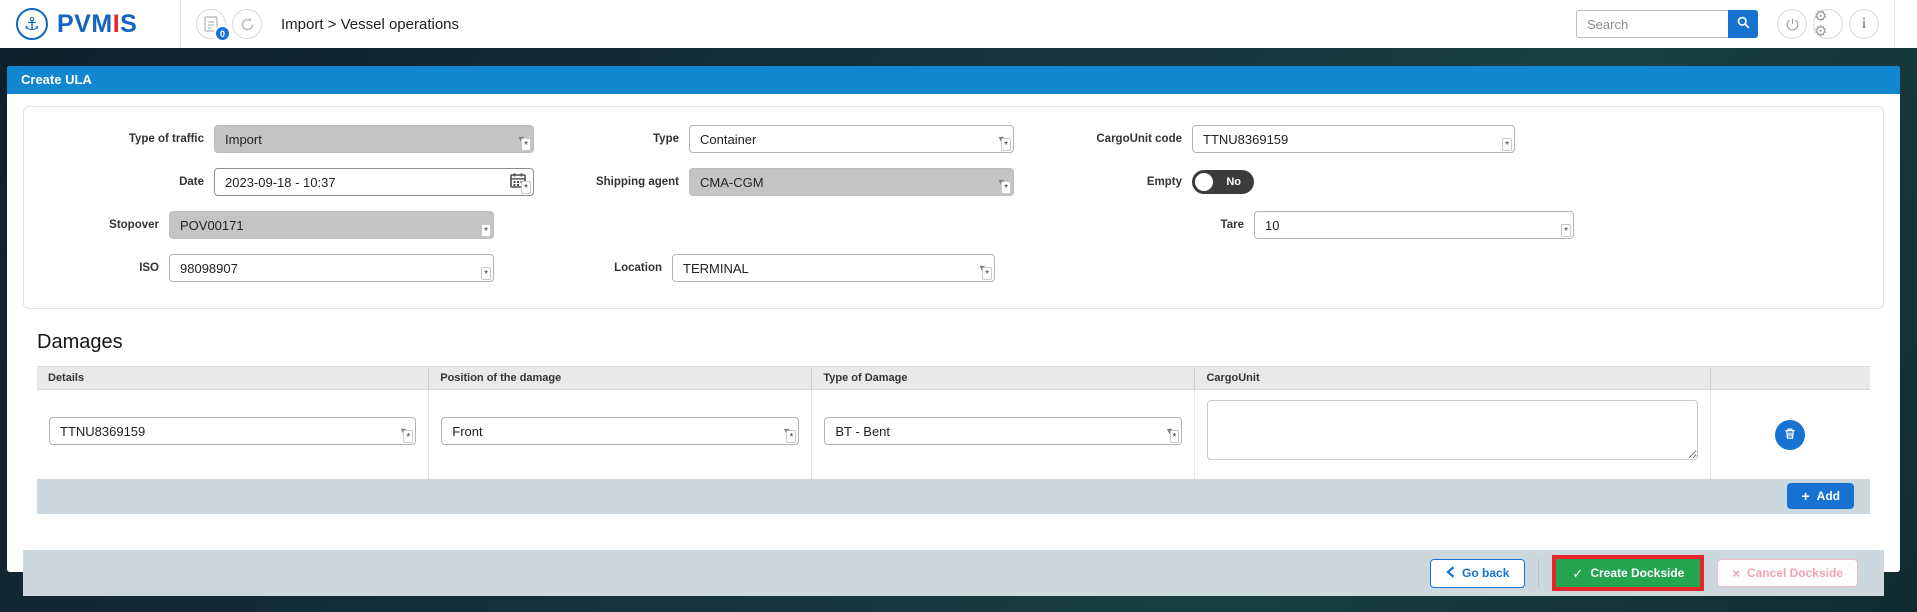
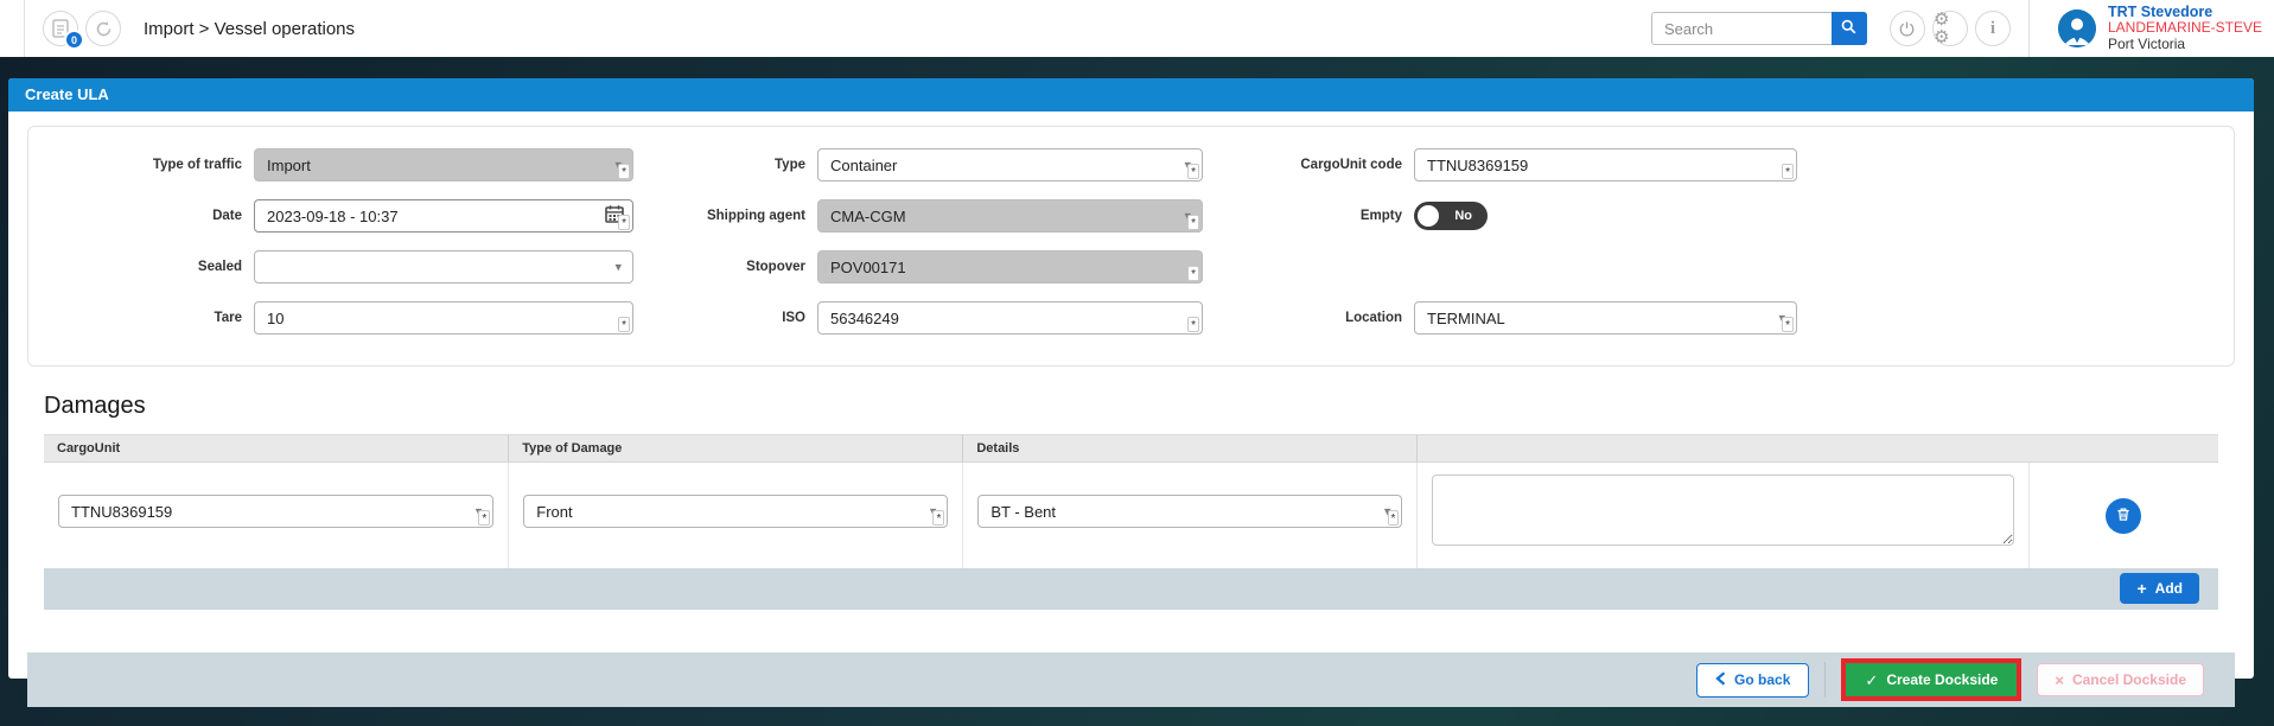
- ⚓
- PVMIS
  0
  Import > Vessel operations
  Search
  ⚙ ⚙︎
  i
+ TRT Stevedore
+ LANDEMARINE-STEVE
+ Port Victoria
  Create ULA
  Type of traffic
  Import
  *
  Type
  Container
  *
  CargoUnit code
  TTNU8369159
  *
  Date
  2023-09-18 - 10:37
  *
  Shipping agent
  CMA-CGM
  *
  Empty
  No
+ Sealed
+ ▾
  Stopover
  POV00171
  *
  Tare
  10
  *
  ISO
- 98098907
+ 56346249
  *
  Location
  TERMINAL
  *
  Damages
- Details
+ CargoUnit
- Position of the damage
  Type of Damage
- CargoUnit
+ Details
  TTNU8369159
  *
  Front
  *
  BT - Bent
  *
  +
  Add
  Go back
  ✓
  Create Dockside
  ×
  Cancel Dockside
